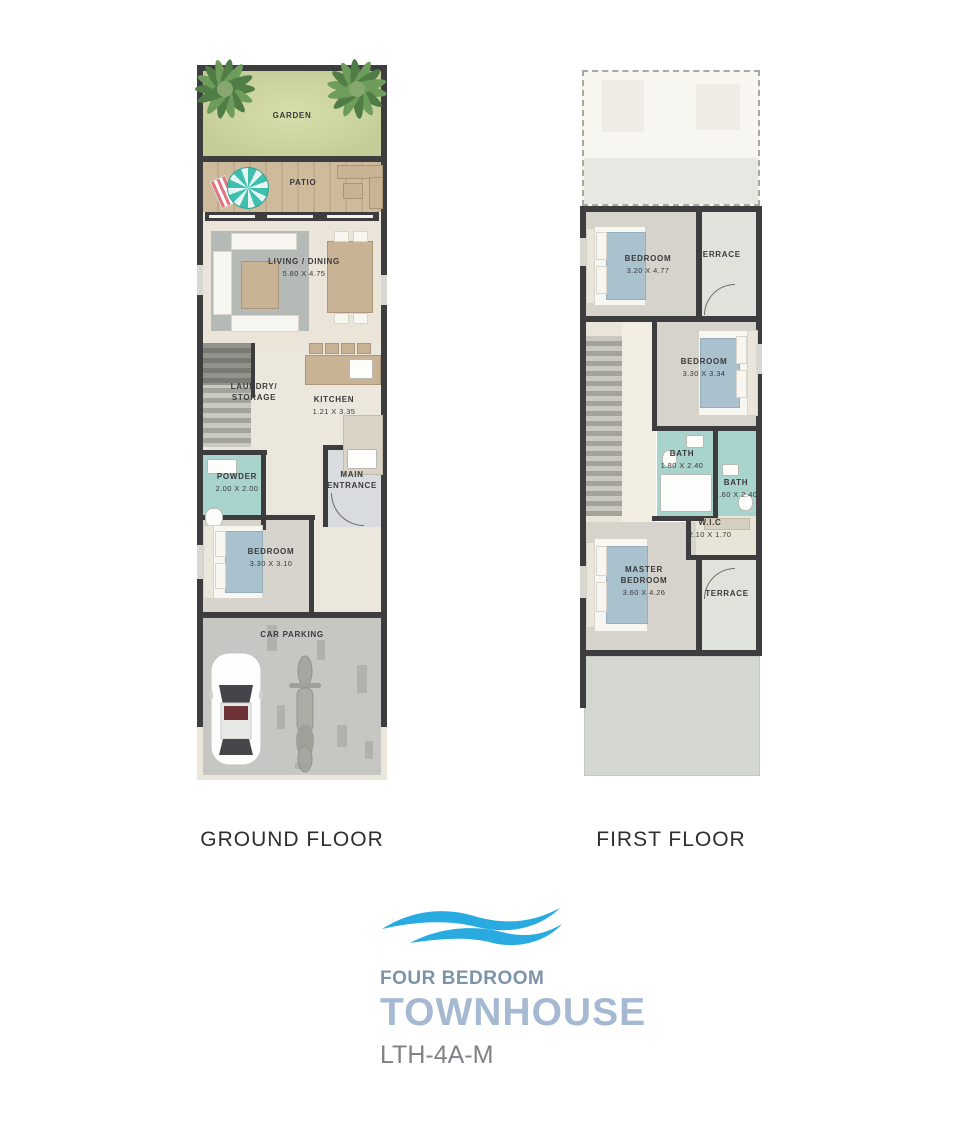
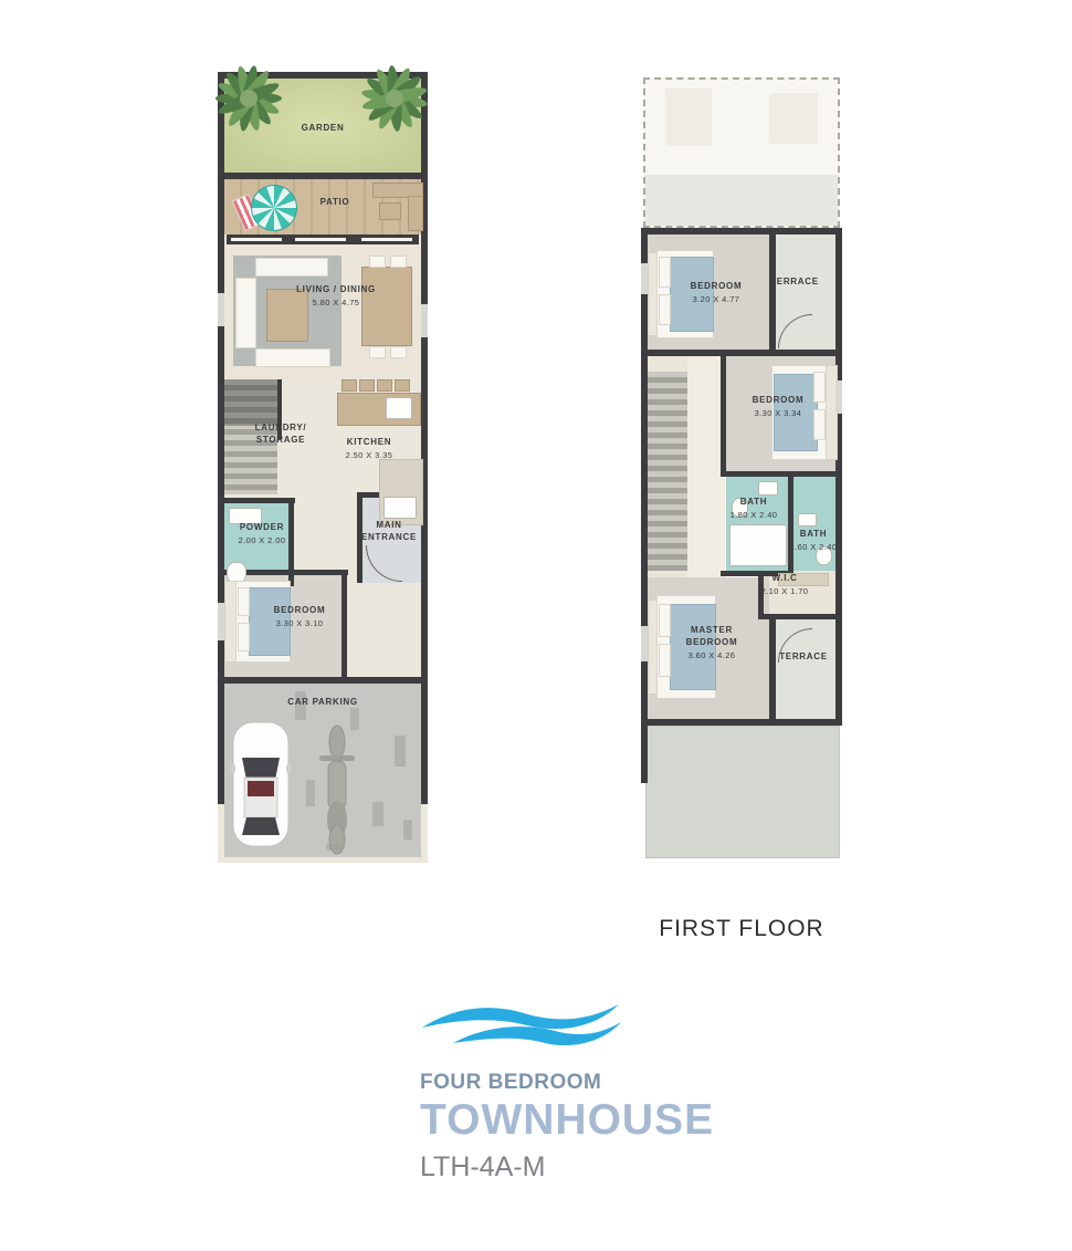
  GARDEN
  PATIO
  LIVING / DINING
  5.80 X 4.75
  LAUNDRY/
  STORAGE
  KITCHEN
- 1.21 X 3.35
+ 2.50 X 3.35
  POWDER
  2.00 X 2.00
  MAIN
  ENTRANCE
  BEDROOM
  3.30 X 3.10
  CAR PARKING
  BEDROOM
  3.20 X 4.77
  TERRACE
  BEDROOM
  3.30 X 3.34
  BATH
  1.80 X 2.40
  BATH
  1.60 X 2.40
  W.I.C
  2.10 X 1.70
  MASTER
  BEDROOM
  3.60 X 4.26
  TERRACE
- GROUND FLOOR
  FIRST FLOOR
  FOUR BEDROOM
  TOWNHOUSE
  LTH-4A-M
